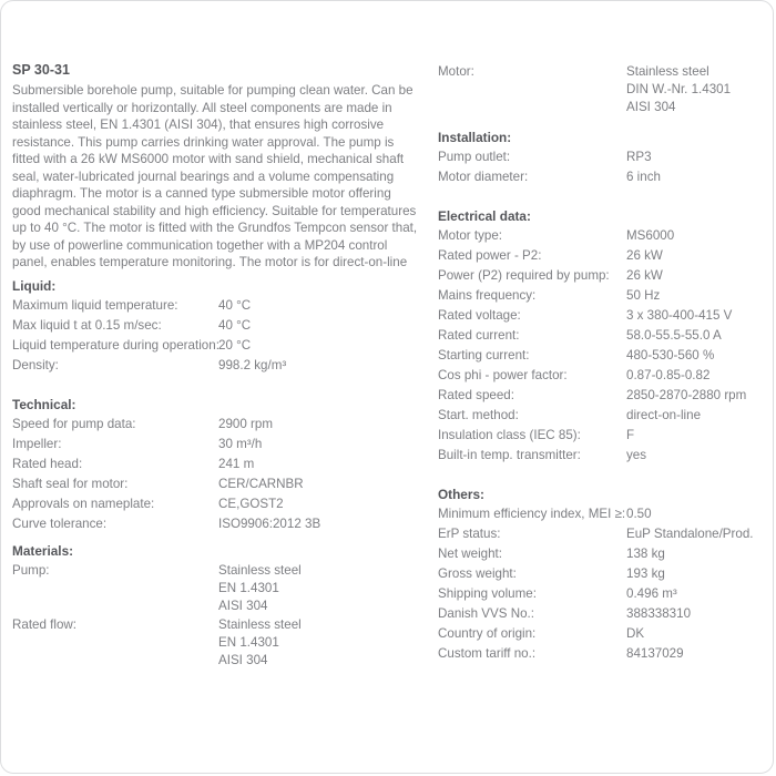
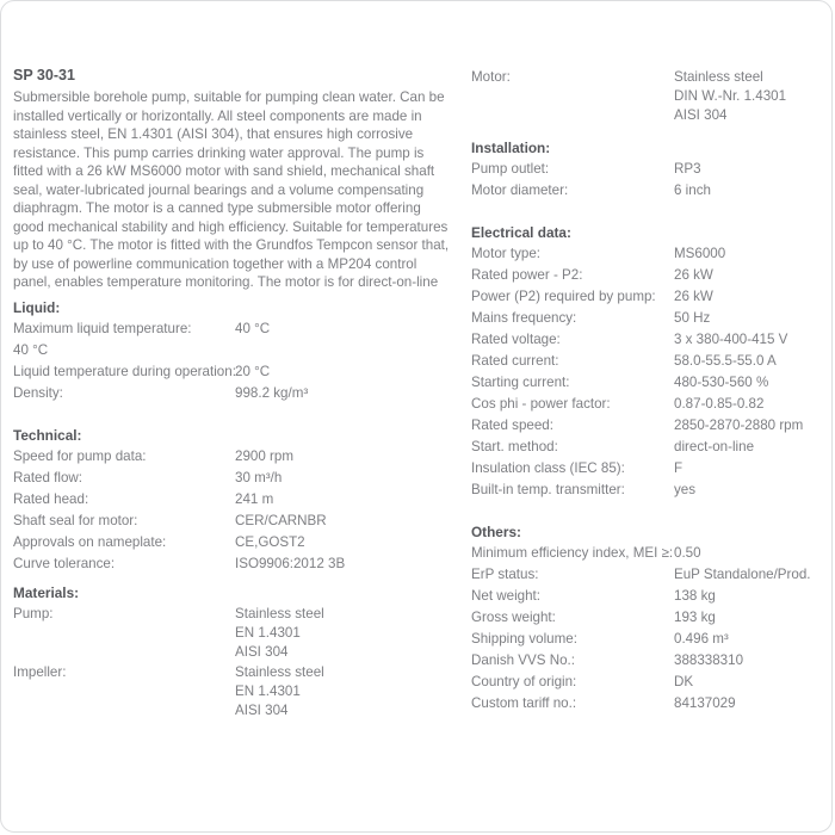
  SP 30-31
  Submersible borehole pump, suitable for pumping clean water. Can be installed vertically or horizontally. All steel components are made in stainless steel, EN 1.4301 (AISI 304), that ensures high corrosive resistance. This pump carries drinking water approval. The pump is fitted with a 26 kW MS6000 motor with sand shield, mechanical shaft seal, water-lubricated journal bearings and a volume compensating diaphragm. The motor is a canned type submersible motor offering good mechanical stability and high efficiency. Suitable for temperatures up to 40 °C. The motor is fitted with the Grundfos Tempcon sensor that, by use of powerline communication together with a MP204 control panel, enables temperature monitoring. The motor is for direct-on-line
  Liquid:
  Maximum liquid temperature:
  40 °C
- Max liquid t at 0.15 m/sec:
  40 °C
  Liquid temperature during operation:
  20 °C
  Density:
  998.2 kg/m³
  Technical:
  Speed for pump data:
  2900 rpm
- Impeller:
+ Rated flow:
  30 m³/h
  Rated head:
  241 m
  Shaft seal for motor:
  CER/CARNBR
  Approvals on nameplate:
  CE,GOST2
  Curve tolerance:
  ISO9906:2012 3B
  Materials:
  Pump:
  Stainless steel
  EN 1.4301
  AISI 304
- Rated flow:
+ Impeller:
  Stainless steel
  EN 1.4301
  AISI 304
  Motor:
  Stainless steel
  DIN W.-Nr. 1.4301
  AISI 304
  Installation:
  Pump outlet:
  RP3
  Motor diameter:
  6 inch
  Electrical data:
  Motor type:
  MS6000
  Rated power - P2:
  26 kW
  Power (P2) required by pump:
  26 kW
  Mains frequency:
  50 Hz
  Rated voltage:
  3 x 380-400-415 V
  Rated current:
  58.0-55.5-55.0 A
  Starting current:
  480-530-560 %
  Cos phi - power factor:
  0.87-0.85-0.82
  Rated speed:
  2850-2870-2880 rpm
  Start. method:
  direct-on-line
  Insulation class (IEC 85):
  F
  Built-in temp. transmitter:
  yes
  Others:
  Minimum efficiency index, MEI ≥:
  0.50
  ErP status:
  EuP Standalone/Prod.
  Net weight:
  138 kg
  Gross weight:
  193 kg
  Shipping volume:
  0.496 m³
  Danish VVS No.:
  388338310
  Country of origin:
  DK
  Custom tariff no.:
  84137029
